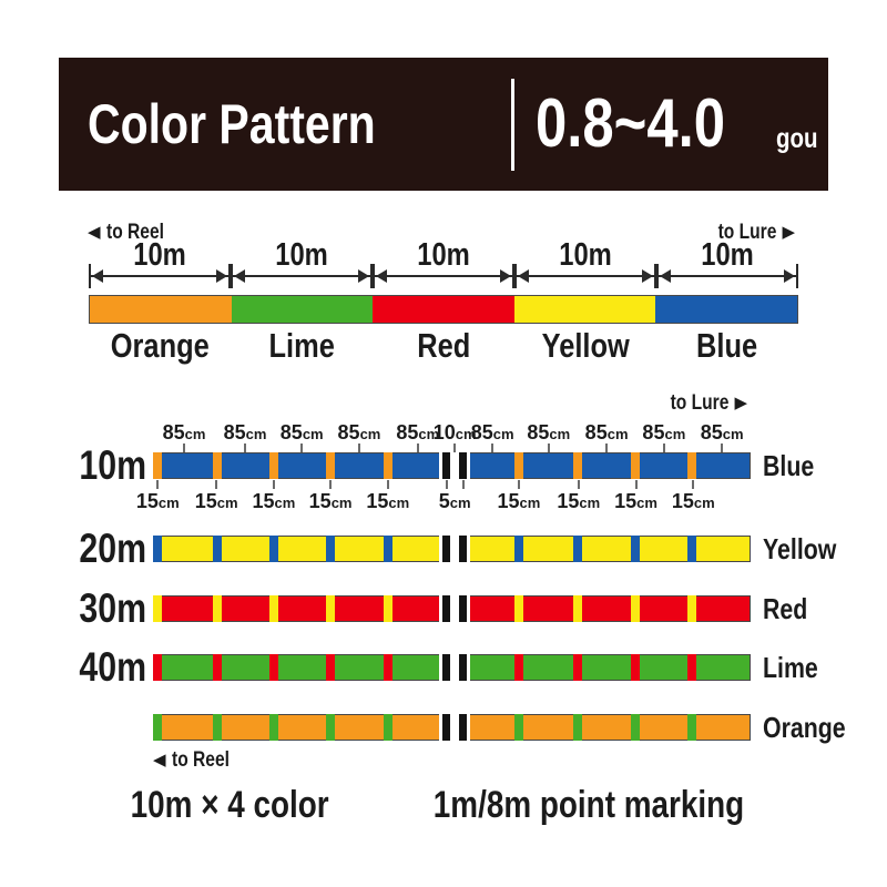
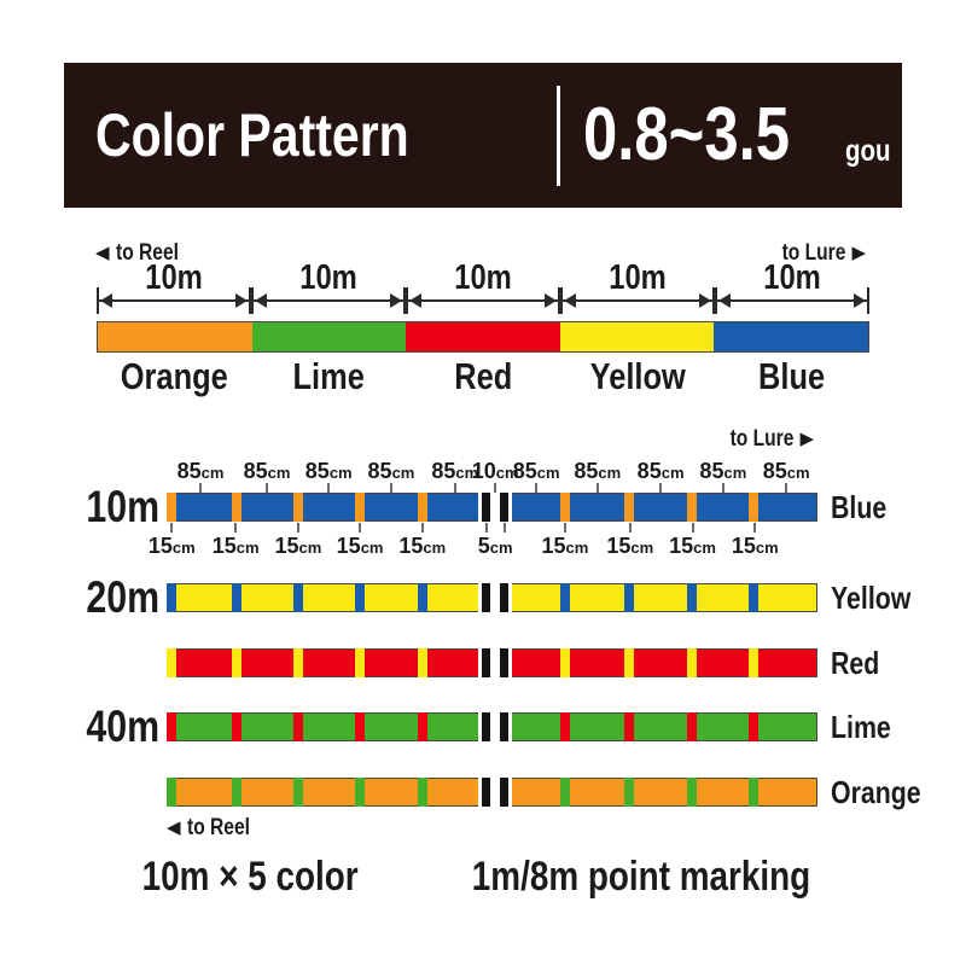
  Color Pattern
- 0.8~4.0
+ 0.8~3.5
  gou
  ◀ to Reel
  to Lure ▶
  10m
  10m
  10m
  10m
  10m
  Orange
  Lime
  Red
  Yellow
  Blue
  to Lure ▶
  ◀ to Reel
  10m
  Blue
  85cm
  85cm
  85cm
  85cm
  85cm
  10cm
  85cm
  85cm
  85cm
  85cm
  85cm
  15cm
  15cm
  15cm
  15cm
  15cm
  5cm
  15cm
  15cm
  15cm
  15cm
  20m
  Yellow
- 30m
  Red
  40m
  Lime
  Orange
- 10m × 4 color
+ 10m × 5 color
  1m/8m point marking
